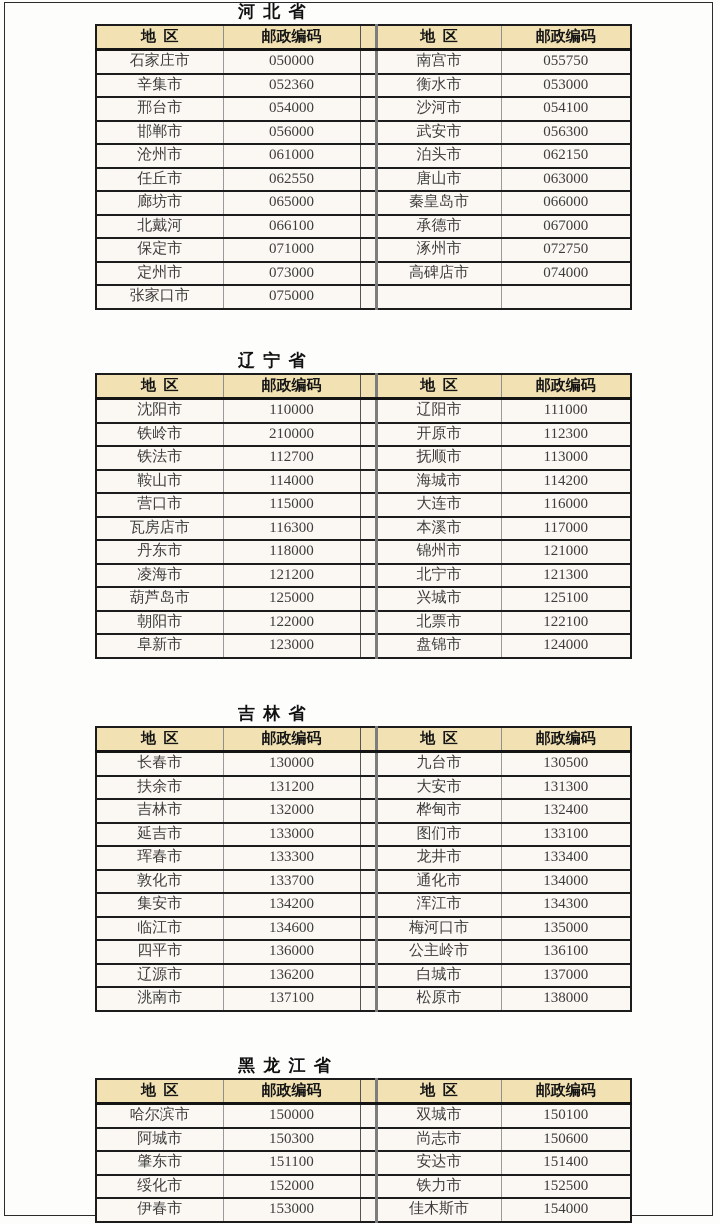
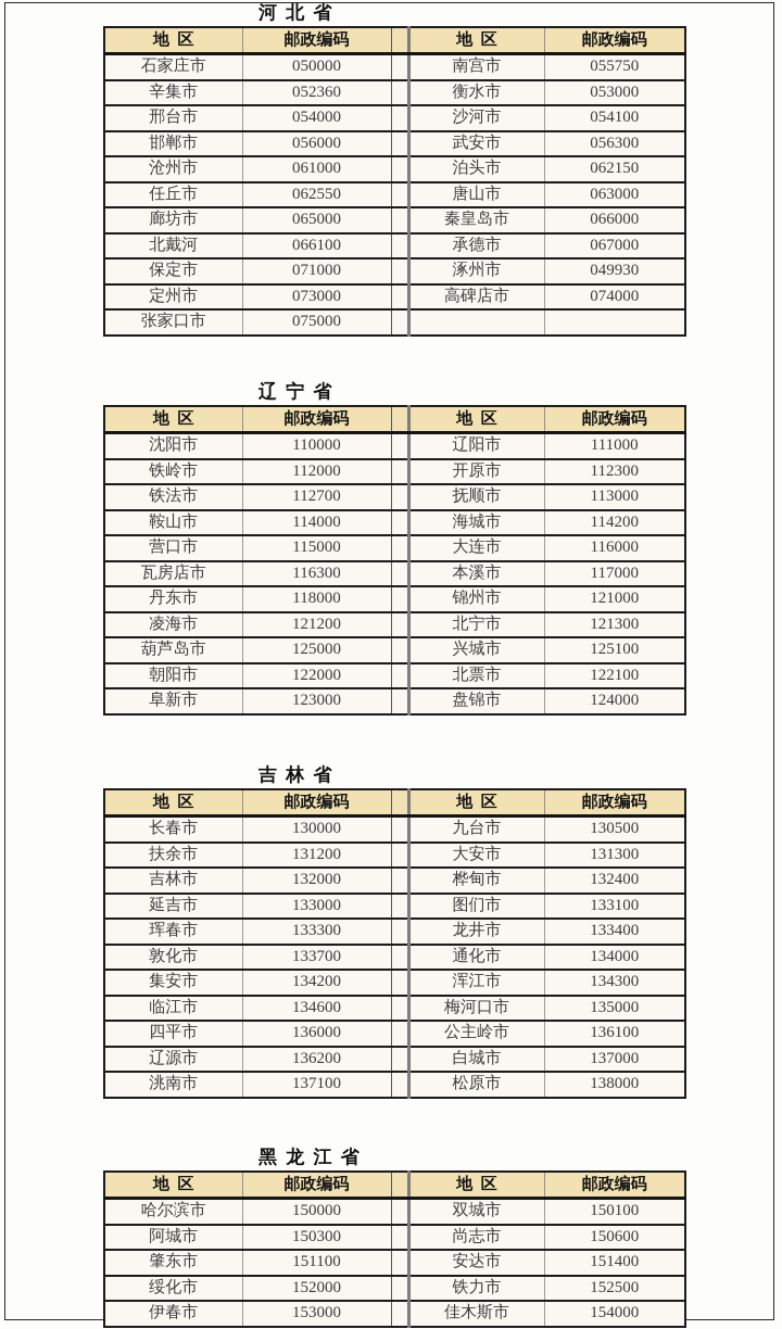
  河 北 省
  地 区	邮政编码		地 区	邮政编码
  石家庄市	050000		南宫市	055750
  辛集市	052360		衡水市	053000
  邢台市	054000		沙河市	054100
  邯郸市	056000		武安市	056300
  沧州市	061000		泊头市	062150
  任丘市	062550		唐山市	063000
  廊坊市	065000		秦皇岛市	066000
  北戴河	066100		承德市	067000
- 保定市	071000		涿州市	072750
+ 保定市	071000		涿州市	049930
  定州市	073000		高碑店市	074000
  张家口市	075000
  辽 宁 省
  地 区	邮政编码		地 区	邮政编码
  沈阳市	110000		辽阳市	111000
- 铁岭市	210000		开原市	112300
+ 铁岭市	112000		开原市	112300
  铁法市	112700		抚顺市	113000
  鞍山市	114000		海城市	114200
  营口市	115000		大连市	116000
  瓦房店市	116300		本溪市	117000
  丹东市	118000		锦州市	121000
  凌海市	121200		北宁市	121300
  葫芦岛市	125000		兴城市	125100
  朝阳市	122000		北票市	122100
  阜新市	123000		盘锦市	124000
  吉 林 省
  地 区	邮政编码		地 区	邮政编码
  长春市	130000		九台市	130500
  扶余市	131200		大安市	131300
  吉林市	132000		桦甸市	132400
  延吉市	133000		图们市	133100
  珲春市	133300		龙井市	133400
  敦化市	133700		通化市	134000
  集安市	134200		浑江市	134300
  临江市	134600		梅河口市	135000
  四平市	136000		公主岭市	136100
  辽源市	136200		白城市	137000
  洮南市	137100		松原市	138000
  黑 龙 江 省
  地 区	邮政编码		地 区	邮政编码
  哈尔滨市	150000		双城市	150100
  阿城市	150300		尚志市	150600
  肇东市	151100		安达市	151400
  绥化市	152000		铁力市	152500
  伊春市	153000		佳木斯市	154000
